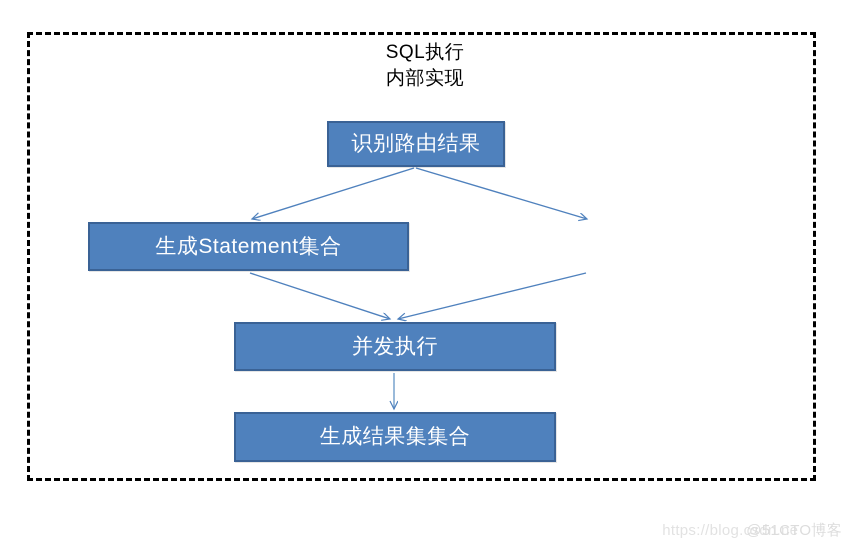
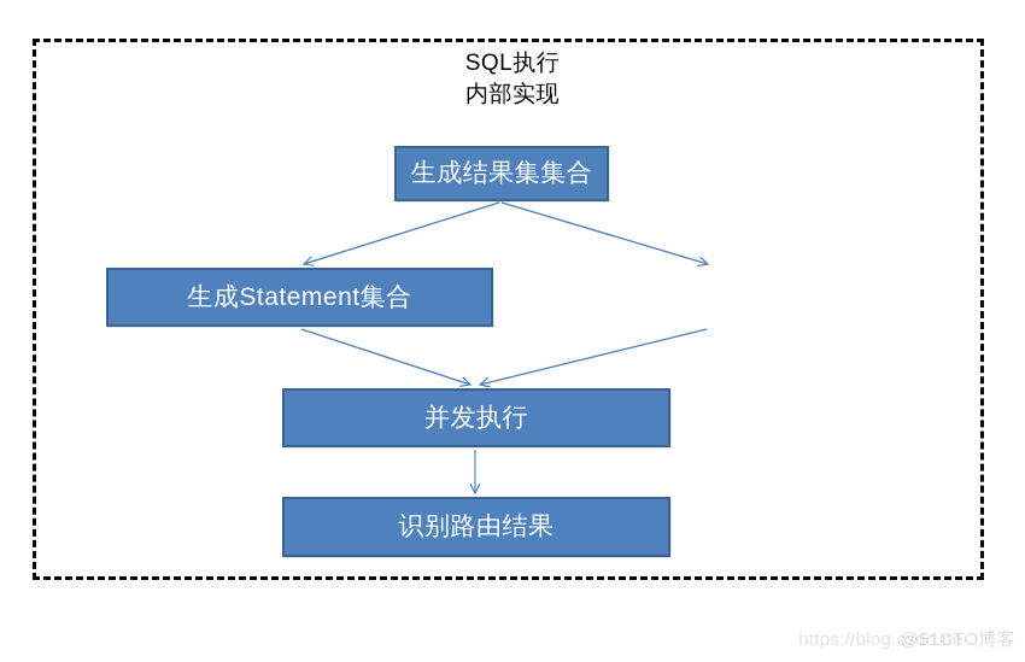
  SQL执行
  内部实现
- 识别路由结果
+ 生成结果集集合
  生成Statement集合
  并发执行
- 生成结果集集合
+ 识别路由结果
  https://blog.csdn.ne@51CTO博客
